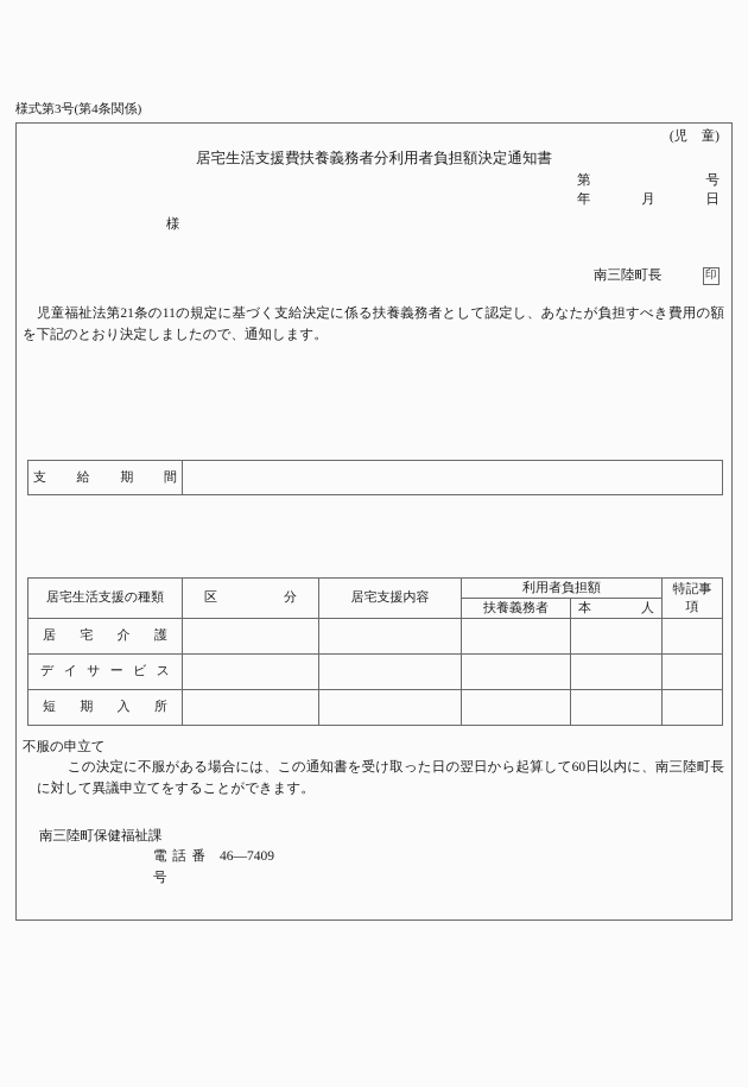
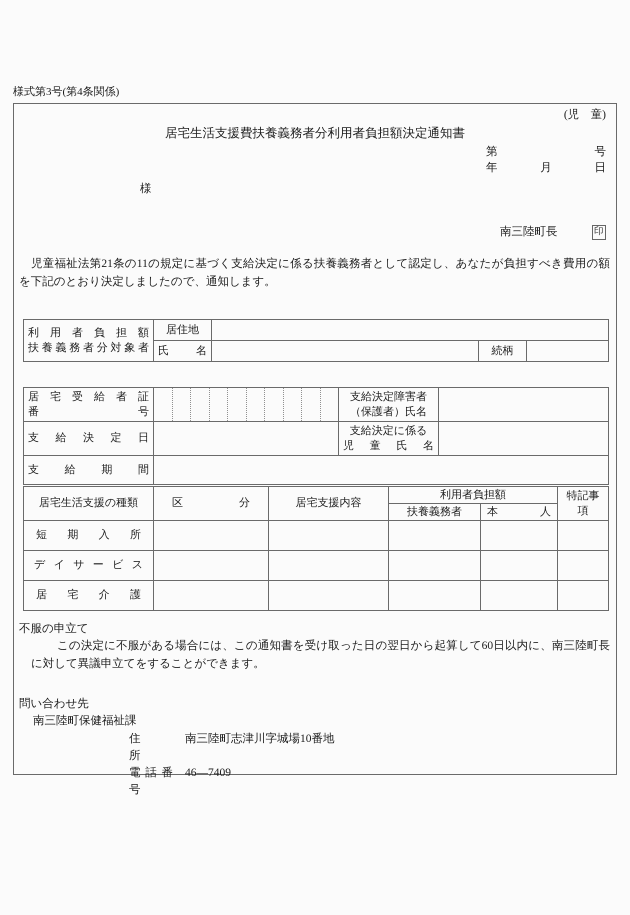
  様式第3号(第4条関係)
  (児 童)
  居宅生活支援費扶養義務者分利用者負担額決定通知書
  第
  号
  年
  月
  日
  様
  南三陸町長
  印
  児童福祉法第21条の11の規定に基づく支給決定に係る扶養義務者として認定し、あなたが負担すべき費用の額を下記のとおり決定しましたので、通知します。
+ 利用者負担額 扶養義務者分対象者	居住地
+ 氏 名		続柄
+ 居宅受給者証 番 号		支給決定障害者 （保護者）氏名
+ 支給決定日		支給決定に係る 児 童 氏 名
  支給期間
  居宅生活支援の種類	区 分	居宅支援内容	利用者負担額	特記事項
  扶養義務者	本 人
- 居宅介護
+ 短期入所
  デイサービス
- 短期入所
+ 居宅介護
  不服の申立て
  この決定に不服がある場合には、この通知書を受け取った日の翌日から起算して60日以内に、南三陸町長に対して異議申立てをすることができます。
+ 問い合わせ先
  南三陸町保健福祉課
+ 住 所
+ 南三陸町志津川字城場10番地
  電話番号
  46—7409
